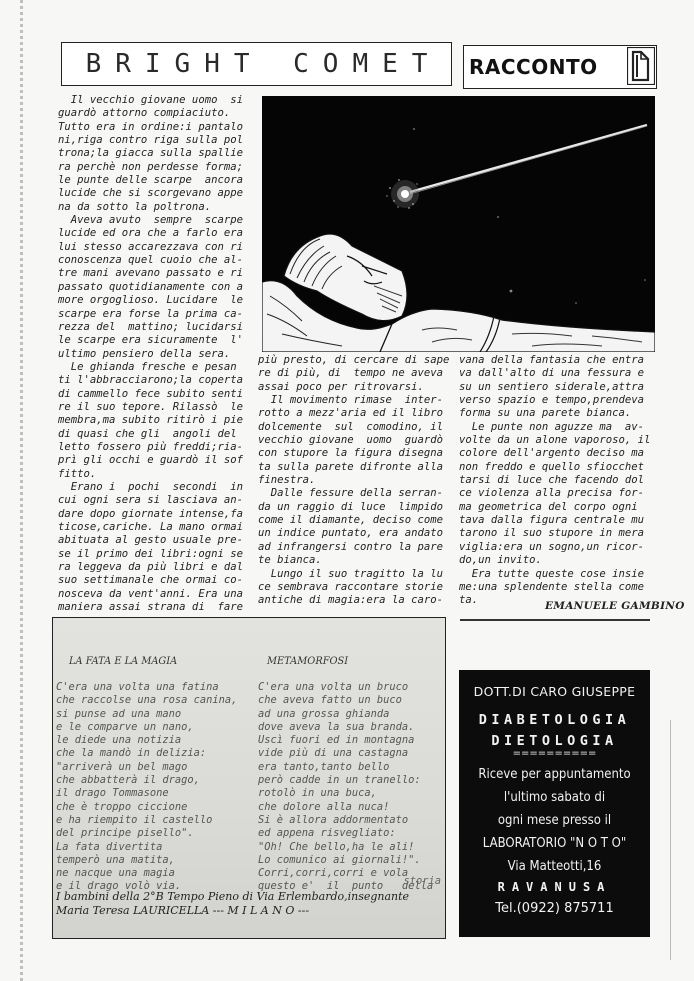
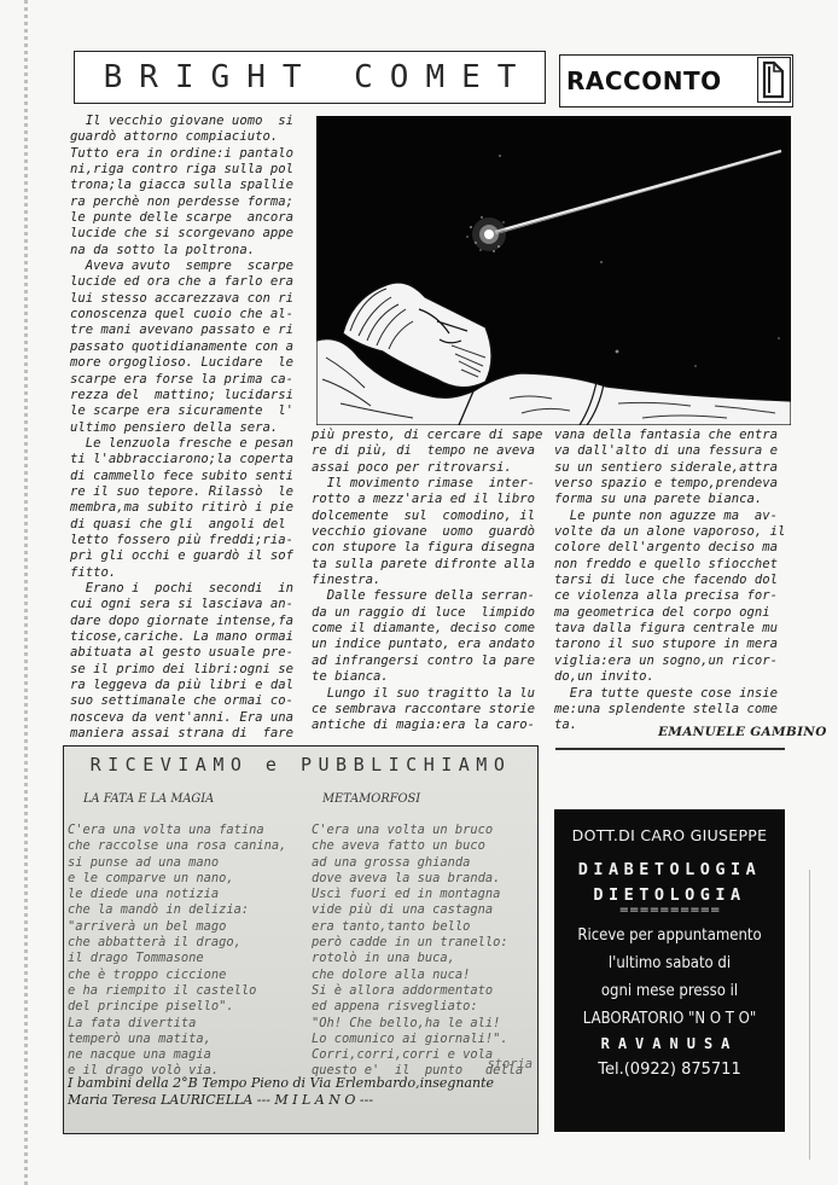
  BRIGHT COMET
  RACCONTO
  Il vecchio giovane uomo si
  guardò attorno compiaciuto.
  Tutto era in ordine:i pantalo
  ni,riga contro riga sulla pol
  trona;la giacca sulla spallie
  ra perchè non perdesse forma;
  le punte delle scarpe ancora
  lucide che si scorgevano appe
  na da sotto la poltrona.
  Aveva avuto sempre scarpe
  lucide ed ora che a farlo era
  lui stesso accarezzava con ri
  conoscenza quel cuoio che al-
  tre mani avevano passato e ri
  passato quotidianamente con a
  more orgoglioso. Lucidare le
  scarpe era forse la prima ca-
  rezza del mattino; lucidarsi
  le scarpe era sicuramente l'
  ultimo pensiero della sera.
- Le ghianda fresche e pesan
+ Le lenzuola fresche e pesan
  ti l'abbracciarono;la coperta
  di cammello fece subito senti
  re il suo tepore. Rilassò le
  membra,ma subito ritirò i pie
  di quasi che gli angoli del
  letto fossero più freddi;ria-
  prì gli occhi e guardò il sof
  fitto.
  Erano i pochi secondi in
  cui ogni sera si lasciava an-
  dare dopo giornate intense,fa
  ticose,cariche. La mano ormai
  abituata al gesto usuale pre-
  se il primo dei libri:ogni se
  ra leggeva da più libri e dal
  suo settimanale che ormai co-
  nosceva da vent'anni. Era una
  maniera assai strana di fare
  più presto, di cercare di sape
  re di più, di tempo ne aveva
  assai poco per ritrovarsi.
  Il movimento rimase inter-
  rotto a mezz'aria ed il libro
  dolcemente sul comodino, il
  vecchio giovane uomo guardò
  con stupore la figura disegna
  ta sulla parete difronte alla
  finestra.
  Dalle fessure della serran-
  da un raggio di luce limpido
  come il diamante, deciso come
  un indice puntato, era andato
  ad infrangersi contro la pare
  te bianca.
  Lungo il suo tragitto la lu
  ce sembrava raccontare storie
  antiche di magia:era la caro-
  vana della fantasia che entra
  va dall'alto di una fessura e
  su un sentiero siderale,attra
  verso spazio e tempo,prendeva
  forma su una parete bianca.
  Le punte non aguzze ma av-
  volte da un alone vaporoso, il
  colore dell'argento deciso ma
  non freddo e quello sfiocchet
  tarsi di luce che facendo dol
  ce violenza alla precisa for-
  ma geometrica del corpo ogni
  tava dalla figura centrale mu
  tarono il suo stupore in mera
  viglia:era un sogno,un ricor-
  do,un invito.
  Era tutte queste cose insie
  me:una splendente stella come
  ta.
  EMANUELE GAMBINO
+ RICEVIAMO e PUBBLICHIAMO
  LA FATA E LA MAGIA
  METAMORFOSI
  C'era una volta una fatina
  che raccolse una rosa canina,
  si punse ad una mano
  e le comparve un nano,
  le diede una notizia
  che la mandò in delizia:
  "arriverà un bel mago
  che abbatterà il drago,
  il drago Tommasone
  che è troppo ciccione
  e ha riempito il castello
  del principe pisello".
  La fata divertita
  temperò una matita,
  ne nacque una magia
  e il drago volò via.
  C'era una volta un bruco
  che aveva fatto un buco
  ad una grossa ghianda
  dove aveva la sua branda.
  Uscì fuori ed in montagna
  vide più di una castagna
  era tanto,tanto bello
  però cadde in un tranello:
  rotolò in una buca,
  che dolore alla nuca!
  Si è allora addormentato
  ed appena risvegliato:
  "Oh! Che bello,ha le ali!
  Lo comunico ai giornali!".
  Corri,corri,corri e vola
  questo e' il punto della
  storia
  I bambini della 2°B Tempo Pieno di Via Erlembardo,insegnante Maria Teresa LAURICELLA --- M I L A N O ---
  DOTT.DI CARO GIUSEPPE
  DIABETOLOGIA
  DIETOLOGIA
  ==========
  Riceve per appuntamento
  l'ultimo sabato di
  ogni mese presso il
  LABORATORIO "N O T O"
- Via Matteotti,16
  RAVANUSA
  Tel.(0922) 875711
